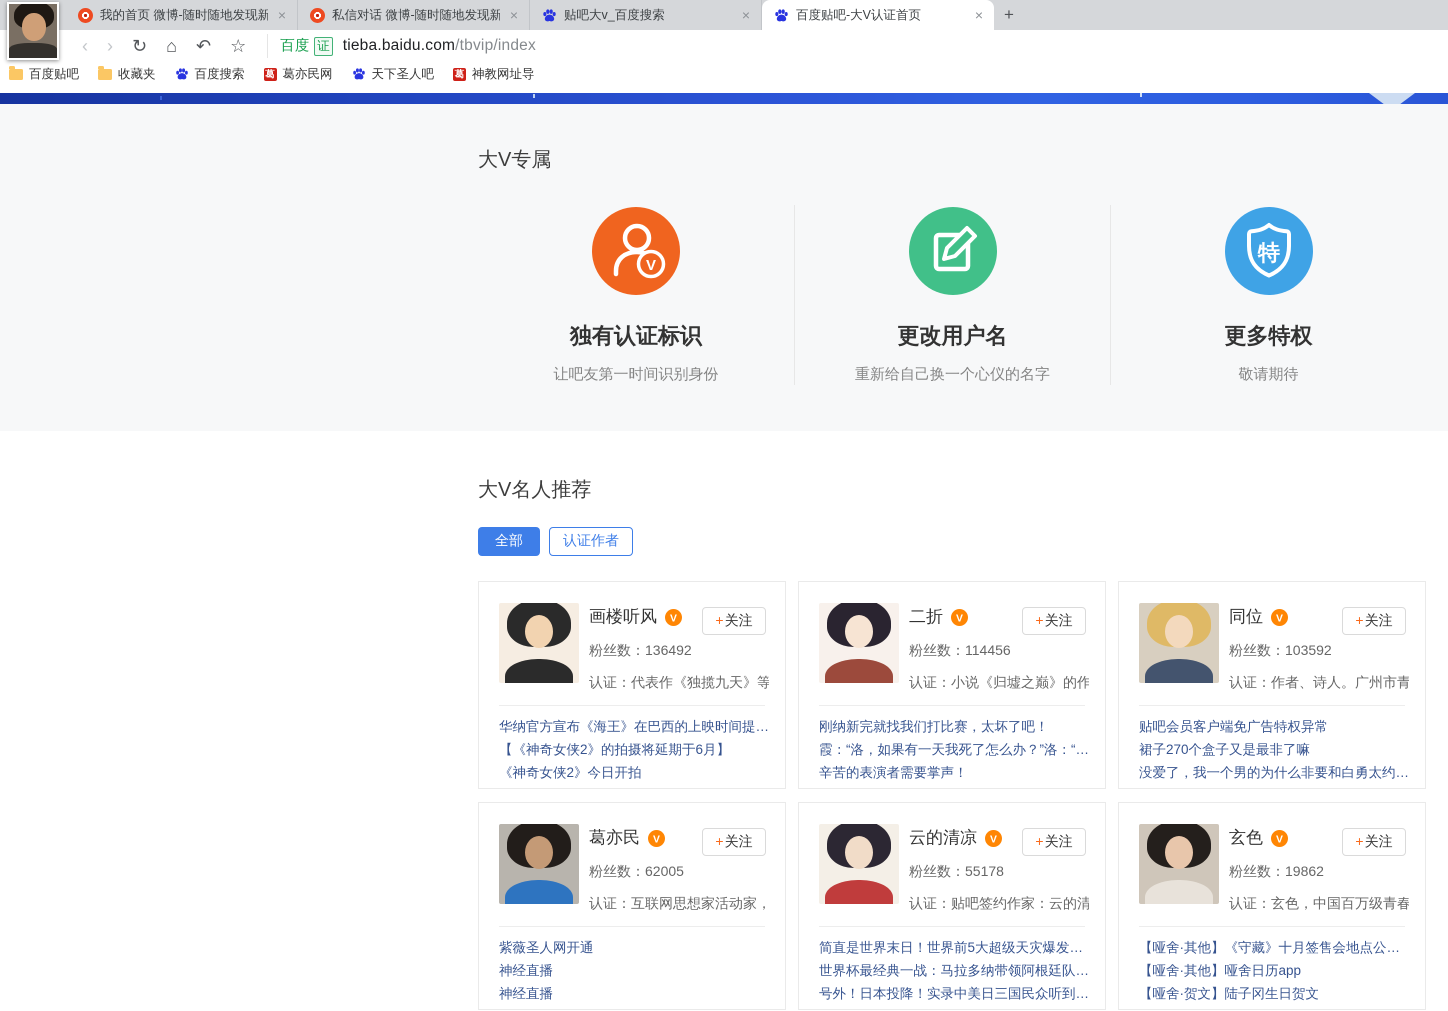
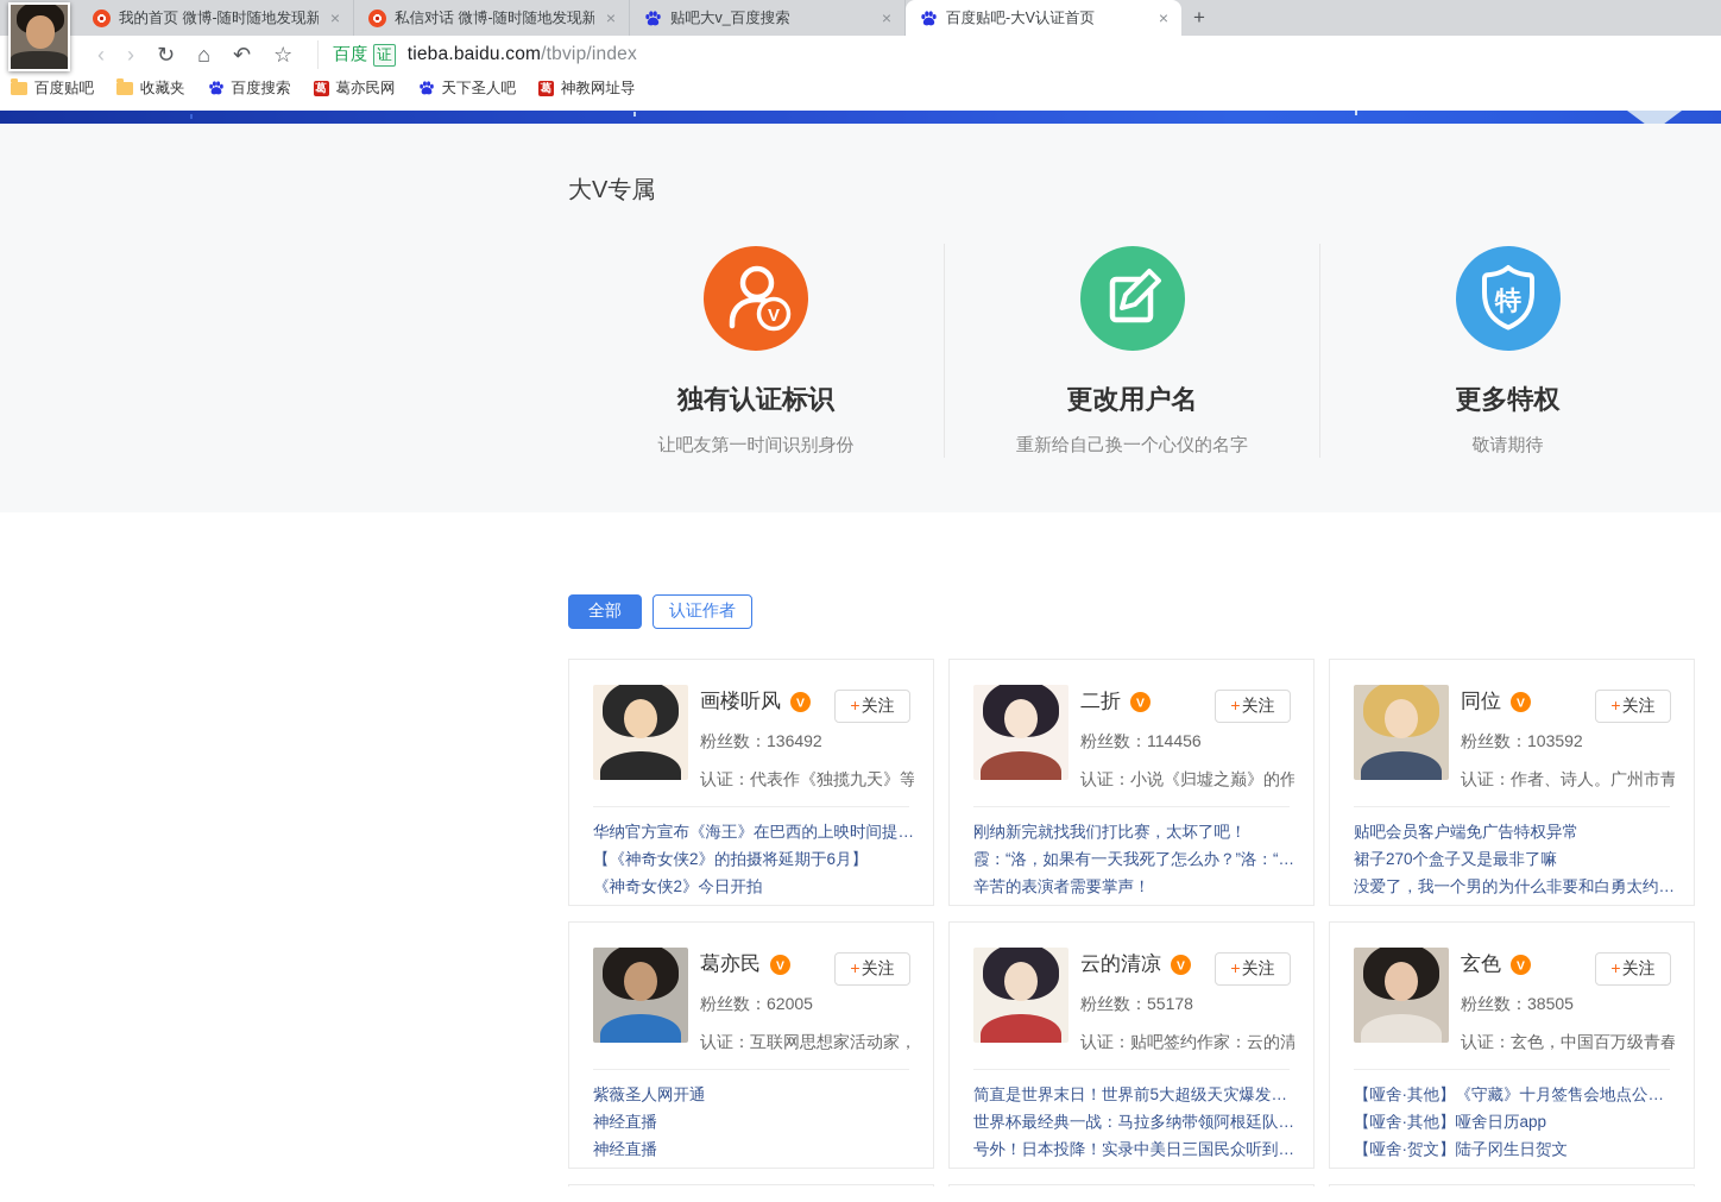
  我的首页 微博-随时随地发现新
  ×
  私信对话 微博-随时随地发现新
  ×
  贴吧大v_百度搜索
  ×
  百度贴吧-大V认证首页
  ×
  +
  ‹
  ›
  ↻
  ⌂
  ↶
  ☆
  百度
  证
  tieba.baidu.com/tbvip/index
  百度贴吧
  收藏夹
  百度搜索
  葛
  葛亦民网
  天下圣人吧
  葛
  神教网址导
  大V专属
  V
  独有认证标识
  让吧友第一时间识别身份
  更改用户名
  重新给自己换一个心仪的名字
  特
  更多特权
  敬请期待
- 大V名人推荐
  全部
  认证作者
  画楼听风
  V
  粉丝数：136492
  认证：代表作《独揽九天》等
  +关注
  华纳官方宣布《海王》在巴西的上映时间提档
  【《神奇女侠2》的拍摄将延期于6月】
  《神奇女侠2》今日开拍
  二折
  V
  粉丝数：114456
  认证：小说《归墟之巅》的作
  +关注
  刚纳新完就找我们打比赛，太坏了吧！
  霞：“洛，如果有一天我死了怎么办？”洛：“我
  辛苦的表演者需要掌声！
  同位
  V
  粉丝数：103592
  认证：作者、诗人。广州市青
  +关注
  贴吧会员客户端免广告特权异常
  裙子270个盒子又是最非了嘛
  没爱了，我一个男的为什么非要和白勇太约会
  葛亦民
  V
  粉丝数：62005
  认证：互联网思想家活动家，
  +关注
  紫薇圣人网开通
  神经直播
  神经直播
  云的清凉
  V
  粉丝数：55178
  认证：贴吧签约作家：云的清
  +关注
  简直是世界末日！世界前5大超级天灾爆发，
  世界杯最经典一战：马拉多纳带领阿根廷队，
  号外！日本投降！实录中美日三国民众听到这
  玄色
  V
- 粉丝数：19862
+ 粉丝数：38505
  认证：玄色，中国百万级青春
  +关注
  【哑舍·其他】《守藏》十月签售会地点公布！
  【哑舍·其他】哑舍日历app
  【哑舍·贺文】陆子冈生日贺文
